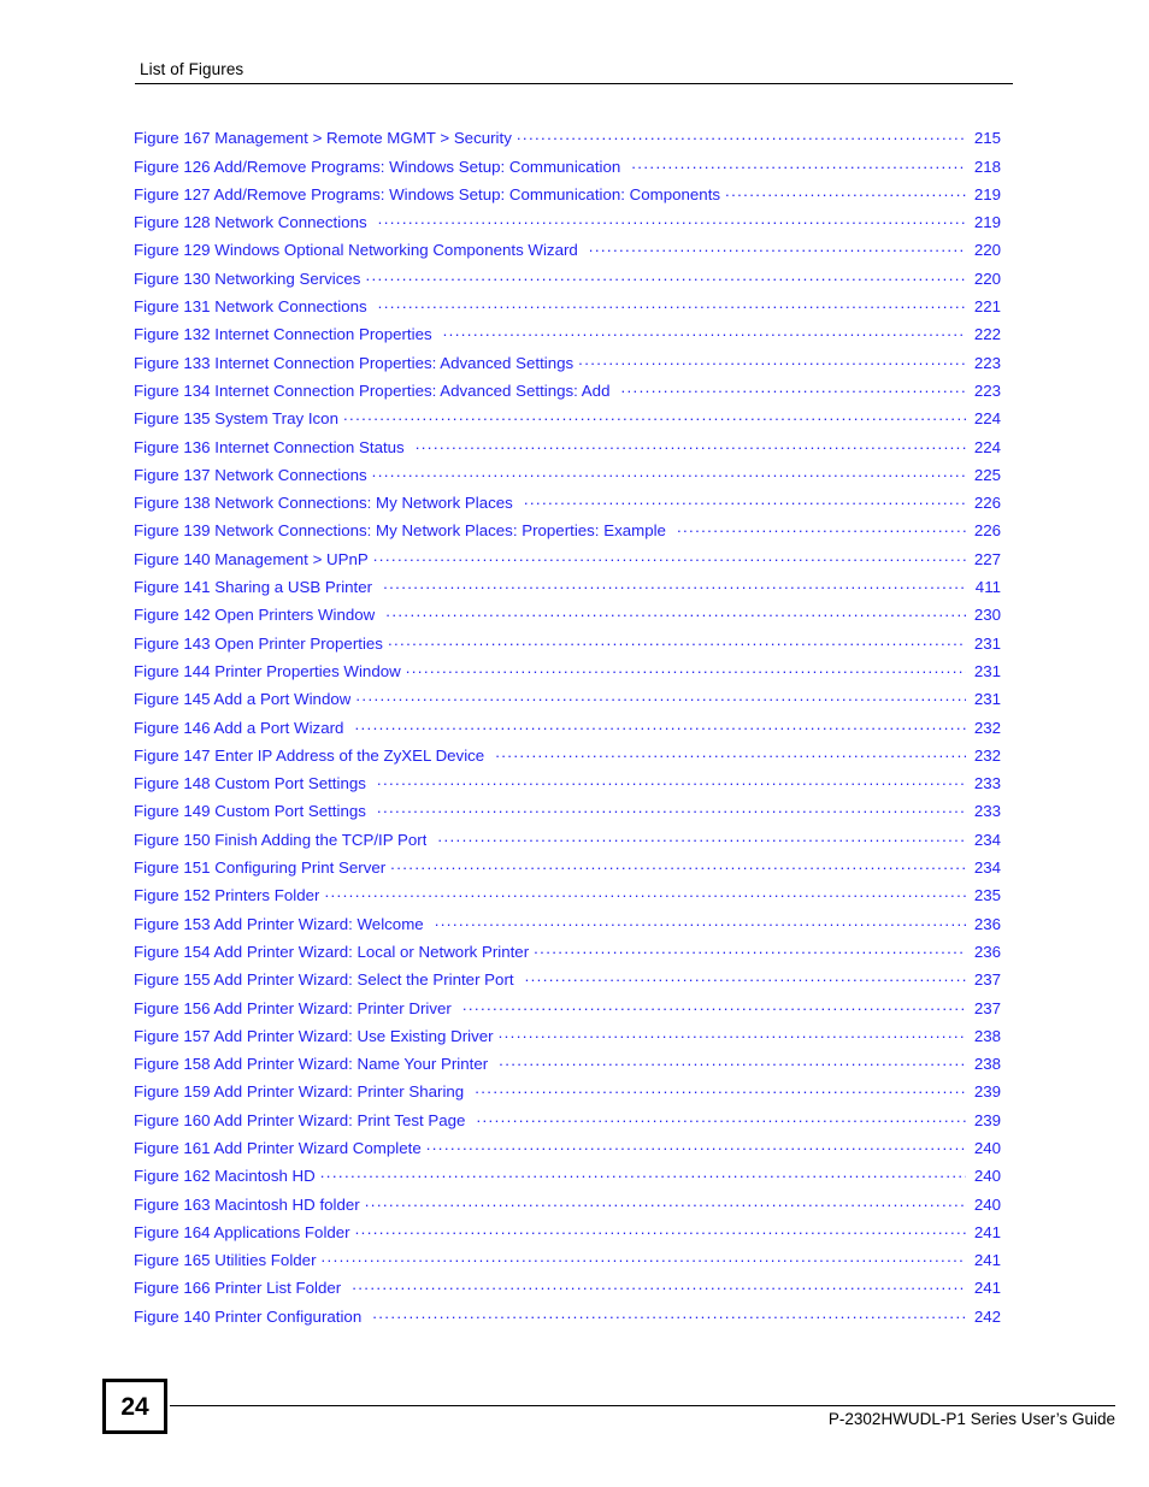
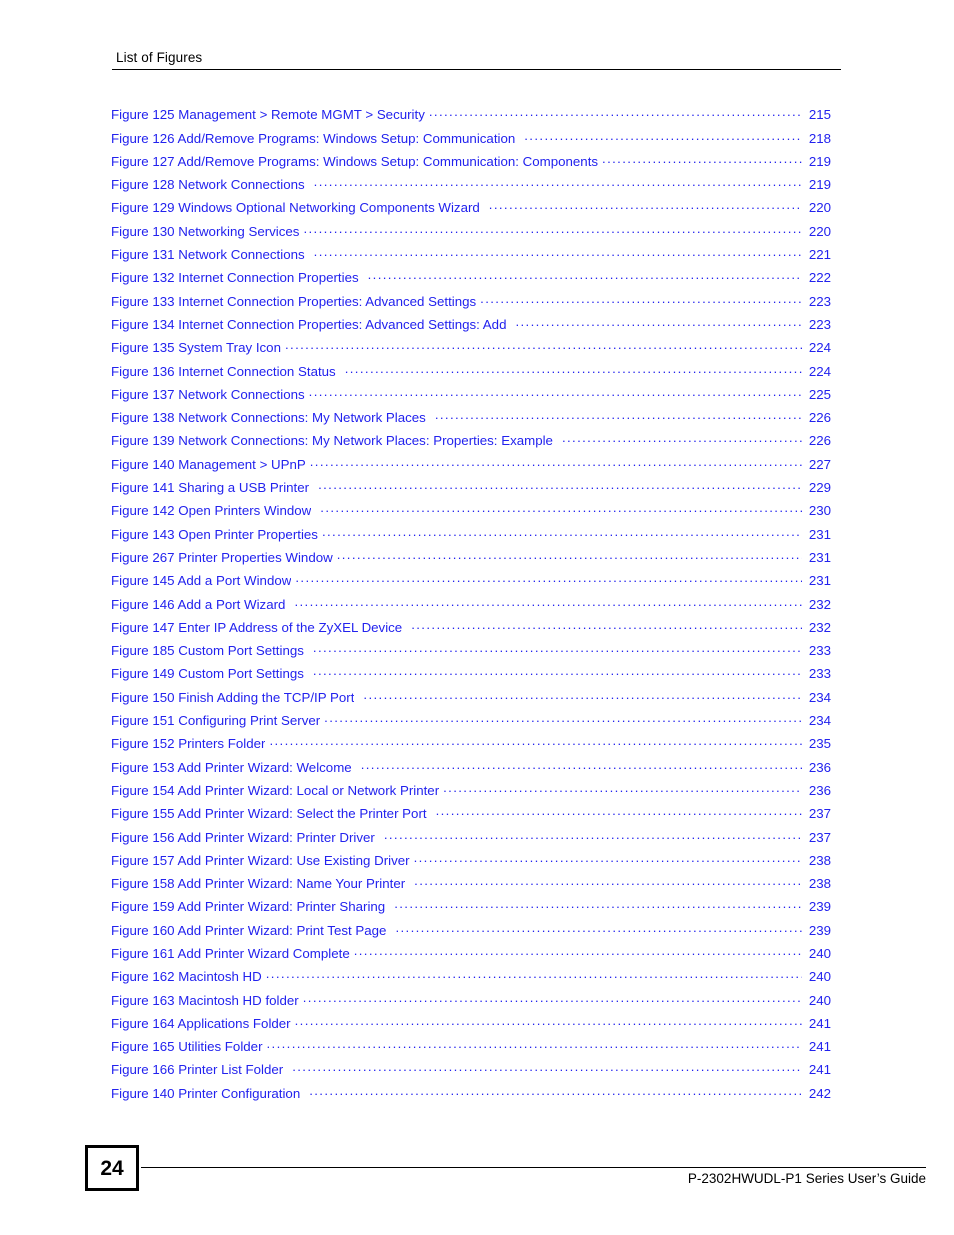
  List of Figures
- Figure 167 Management > Remote MGMT > Security
+ Figure 125 Management > Remote MGMT > Security
  215
  Figure 126 Add/Remove Programs: Windows Setup: Communication
  218
  Figure 127 Add/Remove Programs: Windows Setup: Communication: Components
  219
  Figure 128 Network Connections
  219
  Figure 129 Windows Optional Networking Components Wizard
  220
  Figure 130 Networking Services
  220
  Figure 131 Network Connections
  221
  Figure 132 Internet Connection Properties
  222
  Figure 133 Internet Connection Properties: Advanced Settings
  223
  Figure 134 Internet Connection Properties: Advanced Settings: Add
  223
  Figure 135 System Tray Icon
  224
  Figure 136 Internet Connection Status
  224
  Figure 137 Network Connections
  225
  Figure 138 Network Connections: My Network Places
  226
  Figure 139 Network Connections: My Network Places: Properties: Example
  226
  Figure 140 Management > UPnP
  227
  Figure 141 Sharing a USB Printer
- 411
+ 229
  Figure 142 Open Printers Window
  230
  Figure 143 Open Printer Properties
  231
- Figure 144 Printer Properties Window
+ Figure 267 Printer Properties Window
  231
  Figure 145 Add a Port Window
  231
  Figure 146 Add a Port Wizard
  232
  Figure 147 Enter IP Address of the ZyXEL Device
  232
- Figure 148 Custom Port Settings
+ Figure 185 Custom Port Settings
  233
  Figure 149 Custom Port Settings
  233
  Figure 150 Finish Adding the TCP/IP Port
  234
  Figure 151 Configuring Print Server
  234
  Figure 152 Printers Folder
  235
  Figure 153 Add Printer Wizard: Welcome
  236
  Figure 154 Add Printer Wizard: Local or Network Printer
  236
  Figure 155 Add Printer Wizard: Select the Printer Port
  237
  Figure 156 Add Printer Wizard: Printer Driver
  237
  Figure 157 Add Printer Wizard: Use Existing Driver
  238
  Figure 158 Add Printer Wizard: Name Your Printer
  238
  Figure 159 Add Printer Wizard: Printer Sharing
  239
  Figure 160 Add Printer Wizard: Print Test Page
  239
  Figure 161 Add Printer Wizard Complete
  240
  Figure 162 Macintosh HD
  240
  Figure 163 Macintosh HD folder
  240
  Figure 164 Applications Folder
  241
  Figure 165 Utilities Folder
  241
  Figure 166 Printer List Folder
  241
  Figure 140 Printer Configuration
  242
  24
  P-2302HWUDL-P1 Series User’s Guide
